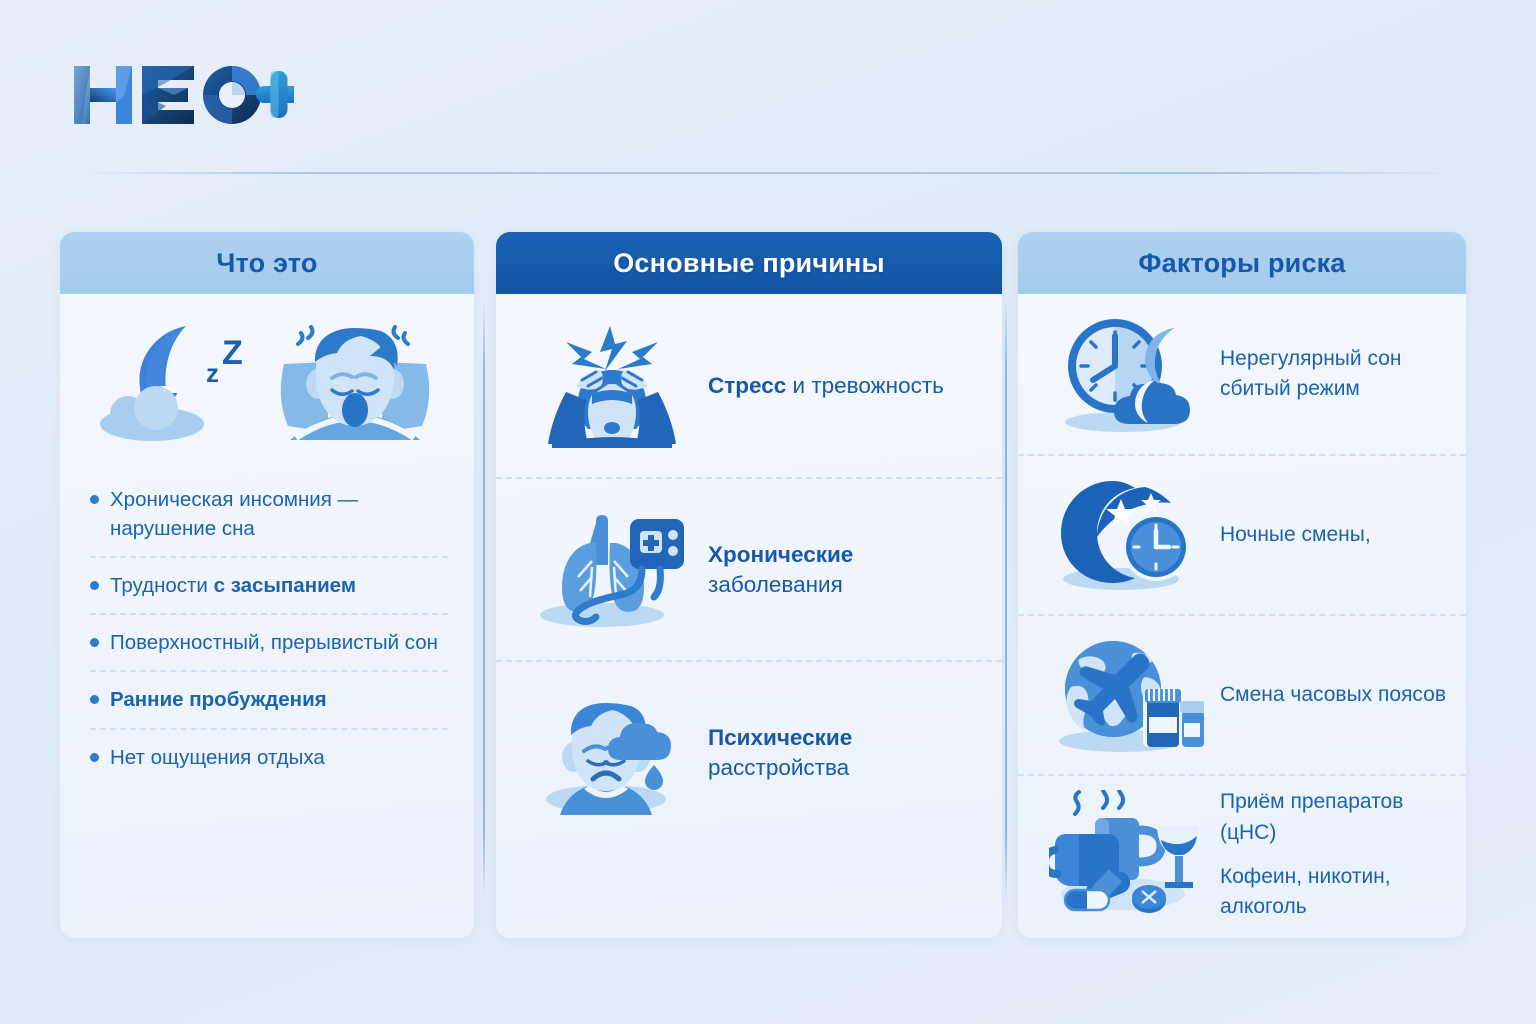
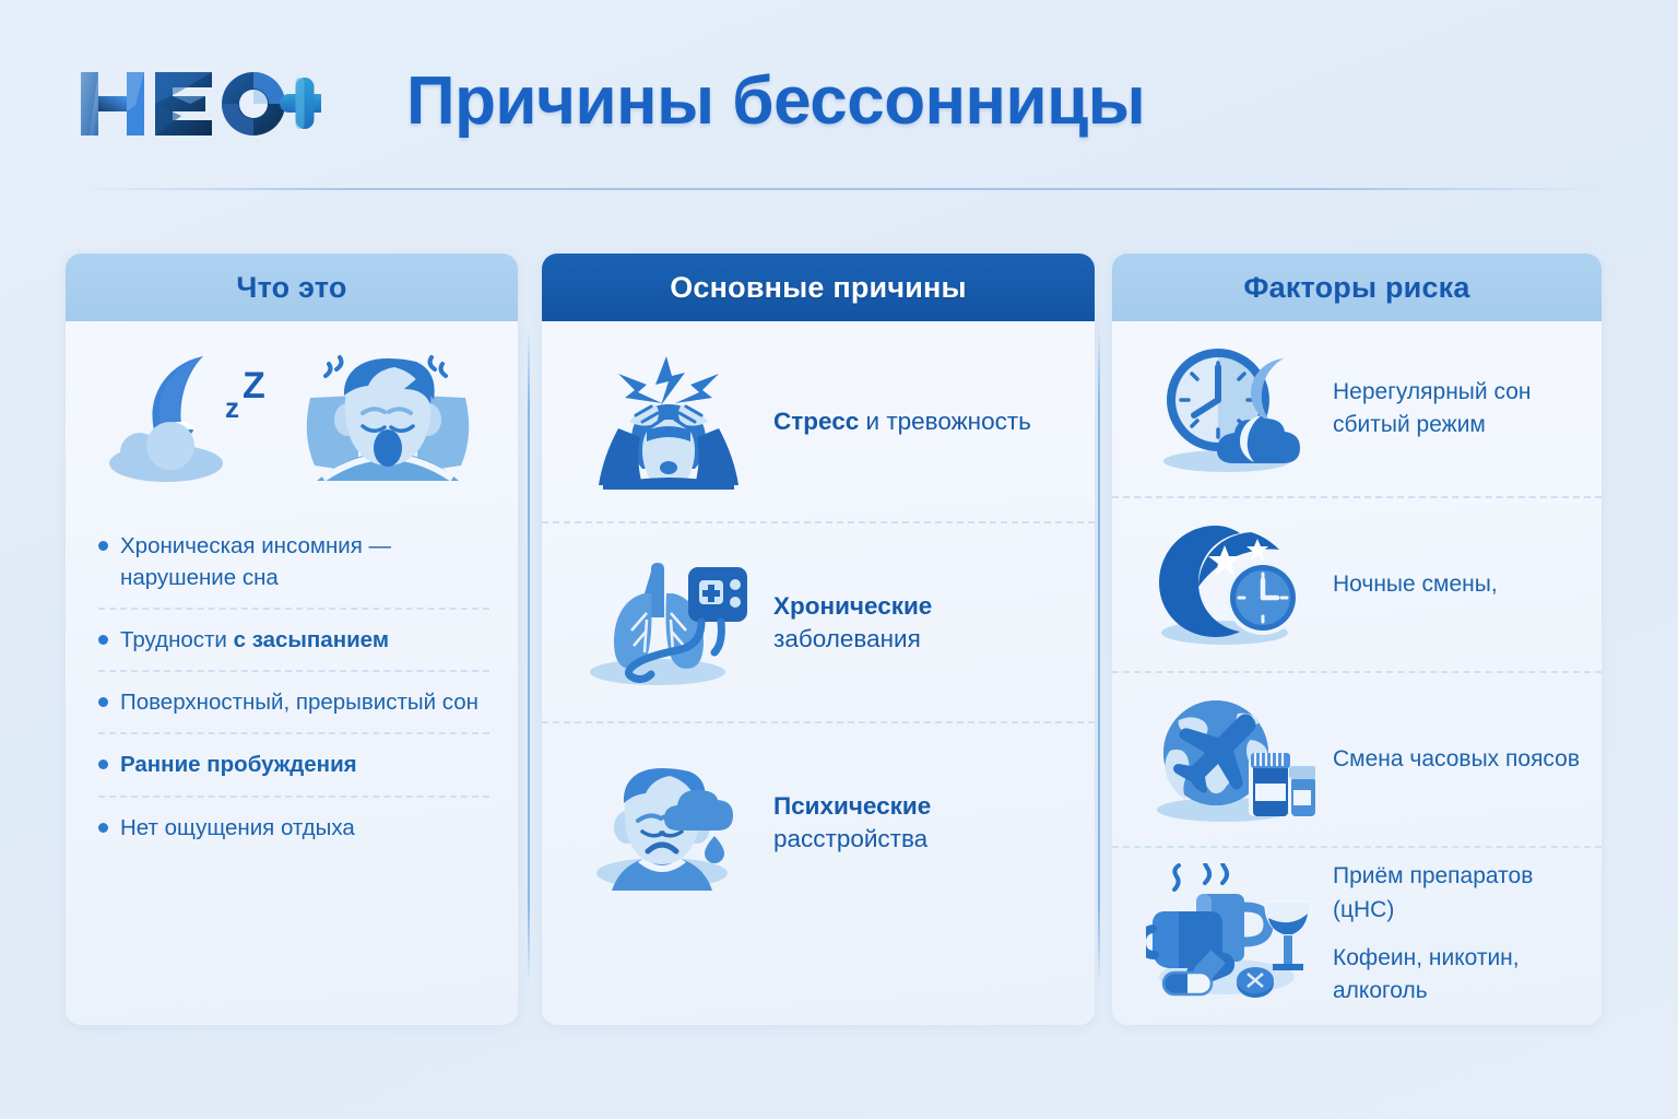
+ Причины бессонницы
  Что это
  z
  Z
  Хроническая инсомния — нарушение сна
  Трудности с засыпанием
  Поверхностный, прерывистый сон
  Ранние пробуждения
  Нет ощущения отдыха
  Основные причины
  Стресс и тревожность
  Хронические заболевания
  Психические расстройства
  Факторы риска
  Нерегулярный сон
  сбитый режим
  Ночные смены,
  Смена часовых поясов
  Приём препаратов (цНС)
  Кофеин, никотин, алкоголь
